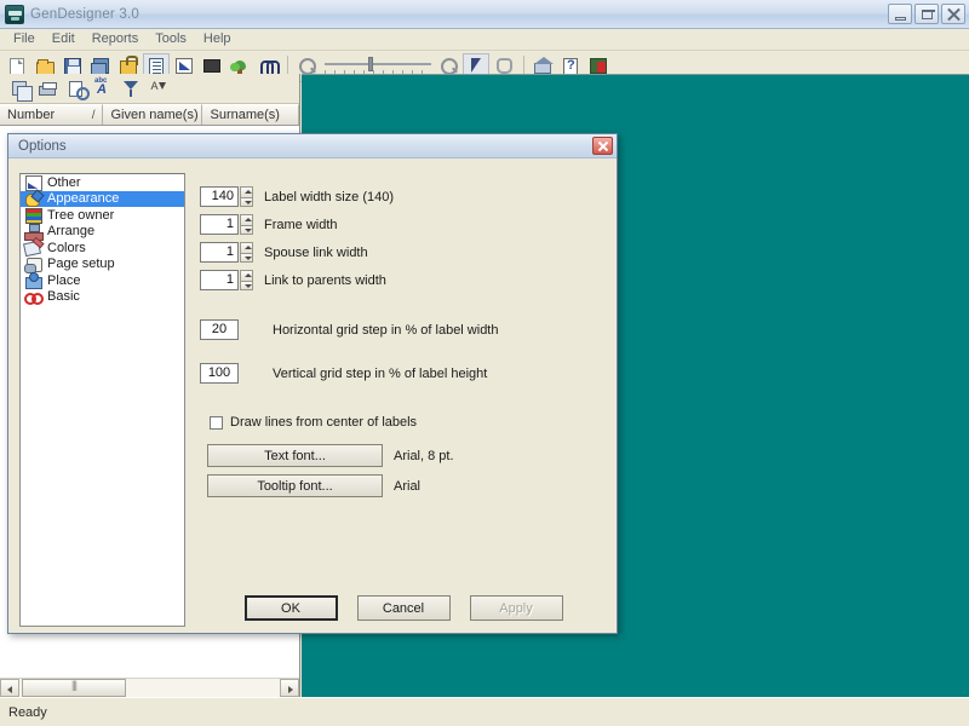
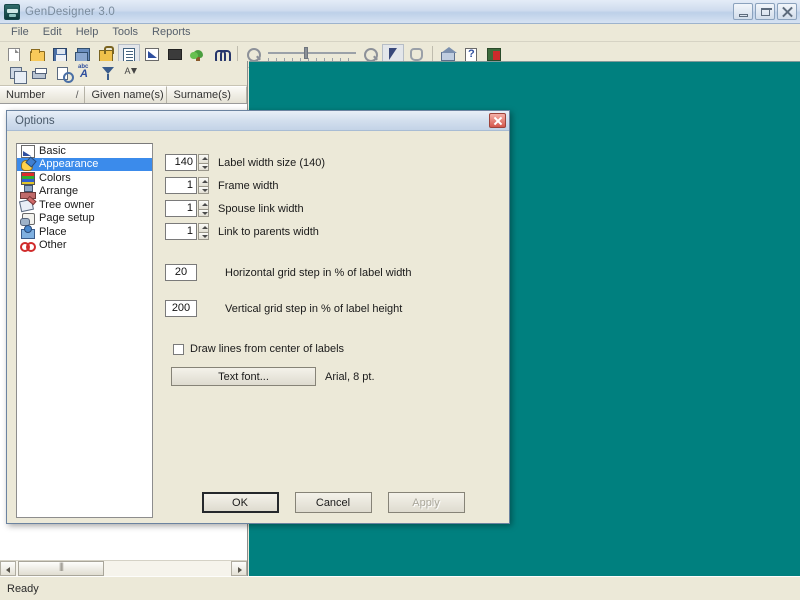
  GenDesigner 3.0
  File
  Edit
- Reports
+ Help
  Tools
- Help
+ Reports
  Number
  /
  Given name(s)
  Surname(s)
  Ready
  Options
- Other
+ Basic
  Appearance
- Tree owner
+ Colors
  Arrange
- Colors
+ Tree owner
  Page setup
  Place
- Basic
+ Other
  140
  Label width size (140)
  1
  Frame width
  1
  Spouse link width
  1
  Link to parents width
  20
  Horizontal grid step in % of label width
- 100
+ 200
  Vertical grid step in % of label height
  Draw lines from center of labels
  Text font...
  Arial, 8 pt.
- Tooltip font...
- Arial
  OK
  Cancel
  Apply
